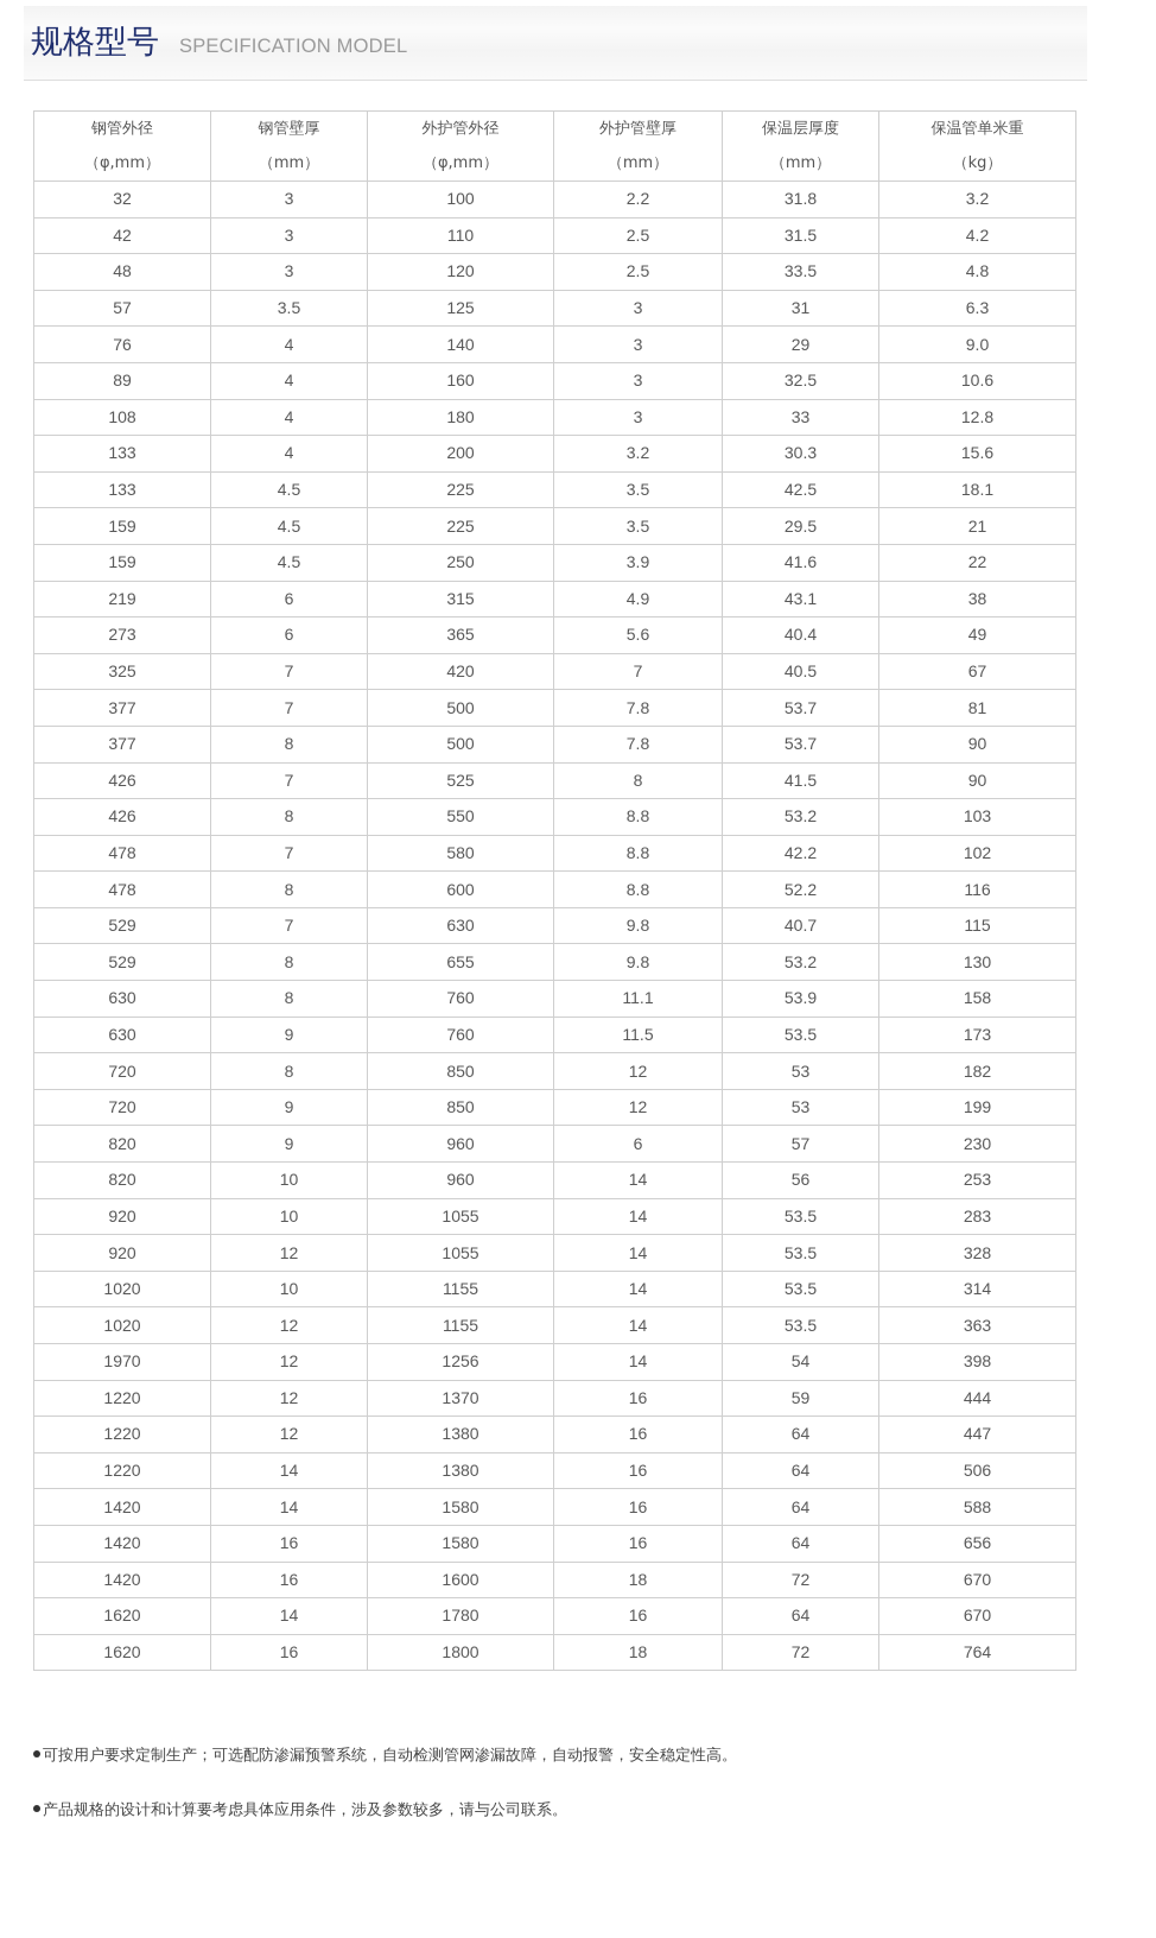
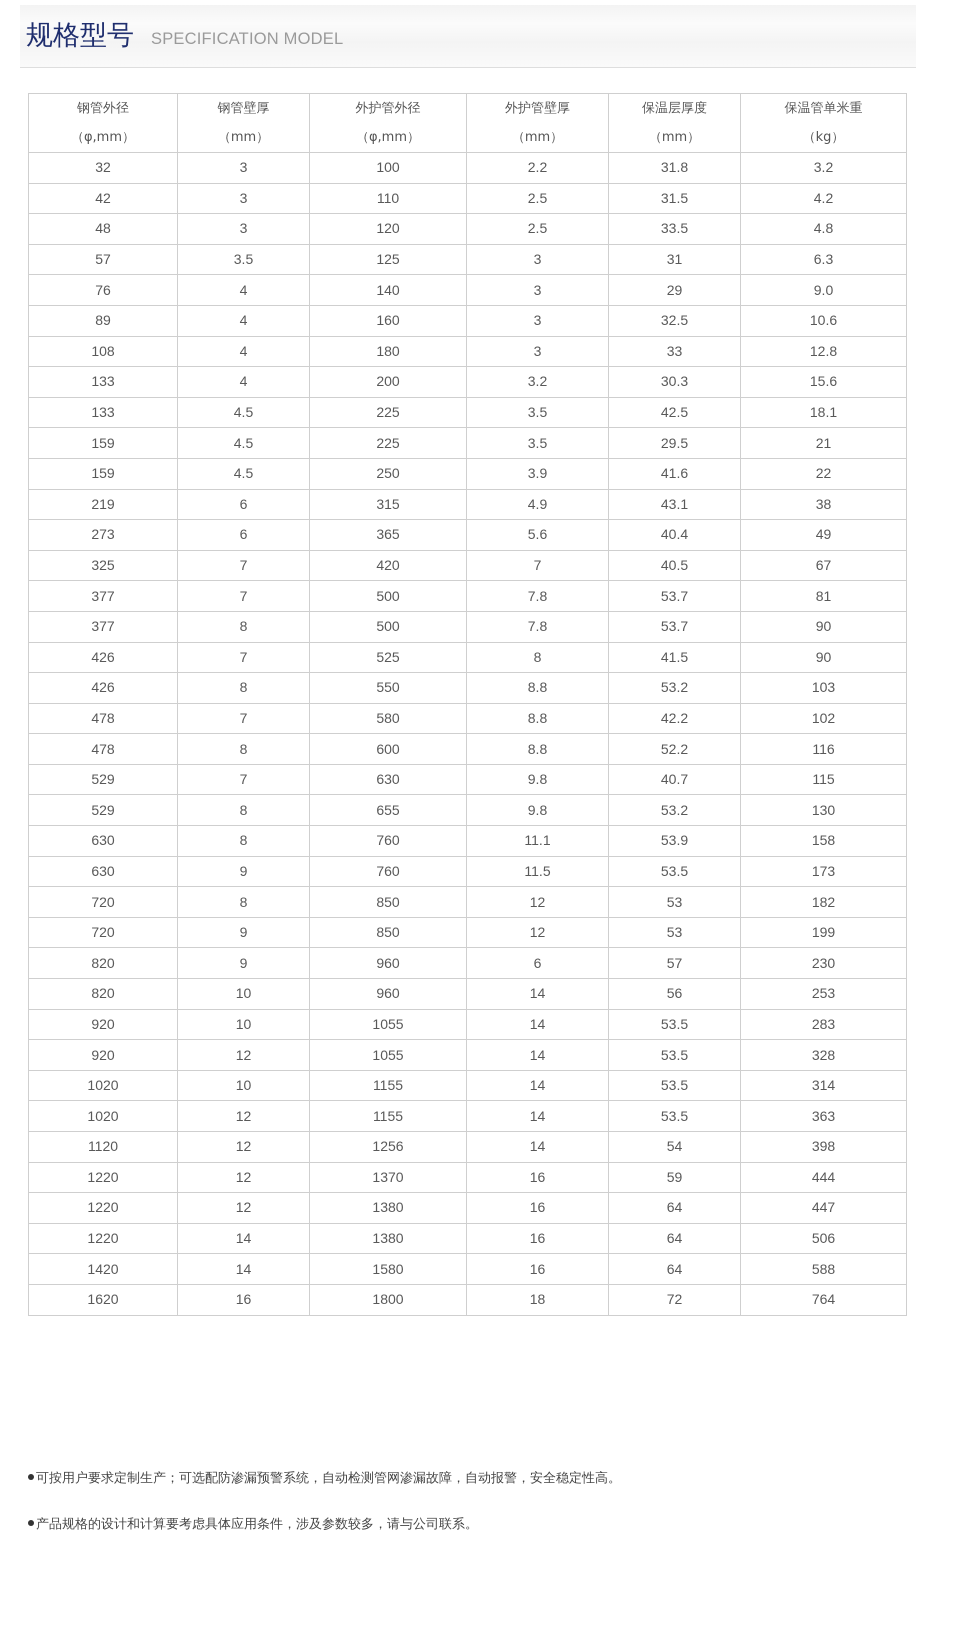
  规格型号
  SPECIFICATION MODEL
  钢管外径 （φ,mm）	钢管壁厚 （mm）	外护管外径 （φ,mm）	外护管壁厚 （mm）	保温层厚度 （mm）	保温管单米重 （kg）
  32	3	100	2.2	31.8	3.2
  42	3	110	2.5	31.5	4.2
  48	3	120	2.5	33.5	4.8
  57	3.5	125	3	31	6.3
  76	4	140	3	29	9.0
  89	4	160	3	32.5	10.6
  108	4	180	3	33	12.8
  133	4	200	3.2	30.3	15.6
  133	4.5	225	3.5	42.5	18.1
  159	4.5	225	3.5	29.5	21
  159	4.5	250	3.9	41.6	22
  219	6	315	4.9	43.1	38
  273	6	365	5.6	40.4	49
  325	7	420	7	40.5	67
  377	7	500	7.8	53.7	81
  377	8	500	7.8	53.7	90
  426	7	525	8	41.5	90
  426	8	550	8.8	53.2	103
  478	7	580	8.8	42.2	102
  478	8	600	8.8	52.2	116
  529	7	630	9.8	40.7	115
  529	8	655	9.8	53.2	130
  630	8	760	11.1	53.9	158
  630	9	760	11.5	53.5	173
  720	8	850	12	53	182
  720	9	850	12	53	199
  820	9	960	6	57	230
  820	10	960	14	56	253
  920	10	1055	14	53.5	283
  920	12	1055	14	53.5	328
  1020	10	1155	14	53.5	314
  1020	12	1155	14	53.5	363
- 1970	12	1256	14	54	398
+ 1120	12	1256	14	54	398
  1220	12	1370	16	59	444
  1220	12	1380	16	64	447
  1220	14	1380	16	64	506
  1420	14	1580	16	64	588
- 1420	16	1580	16	64	656
- 1420	16	1600	18	72	670
- 1620	14	1780	16	64	670
  1620	16	1800	18	72	764
  可按用户要求定制生产；可选配防渗漏预警系统，自动检测管网渗漏故障，自动报警，安全稳定性高。
  产品规格的设计和计算要考虑具体应用条件，涉及参数较多，请与公司联系。
